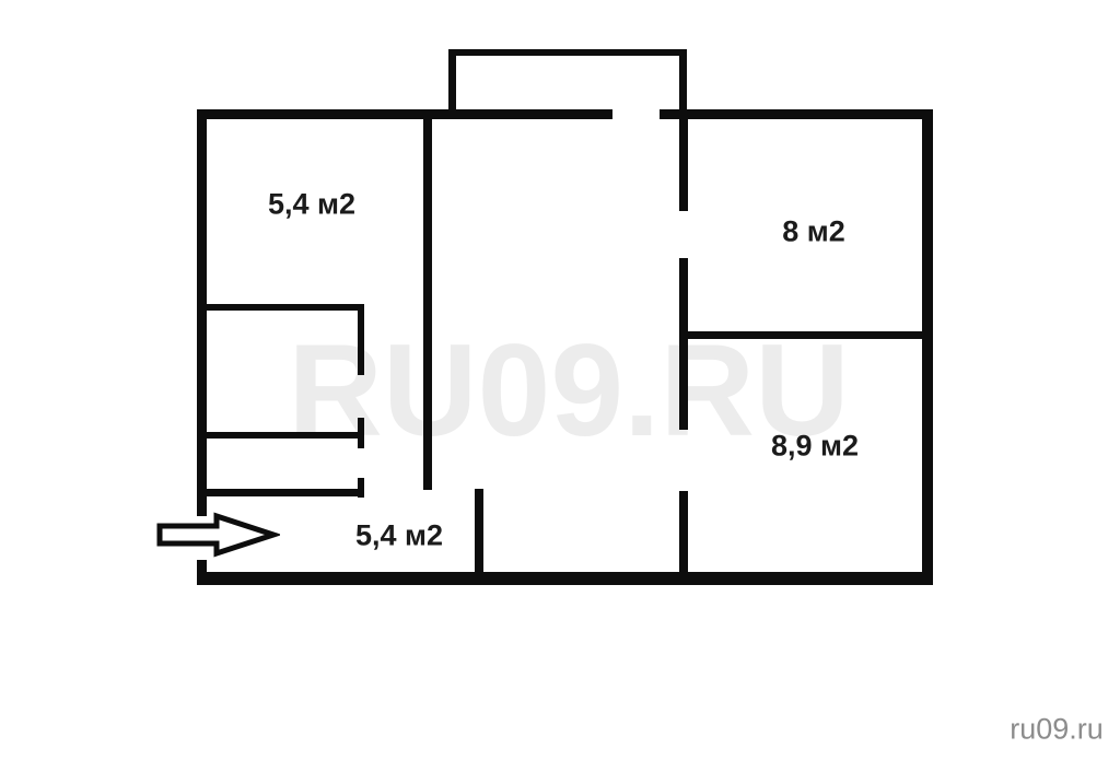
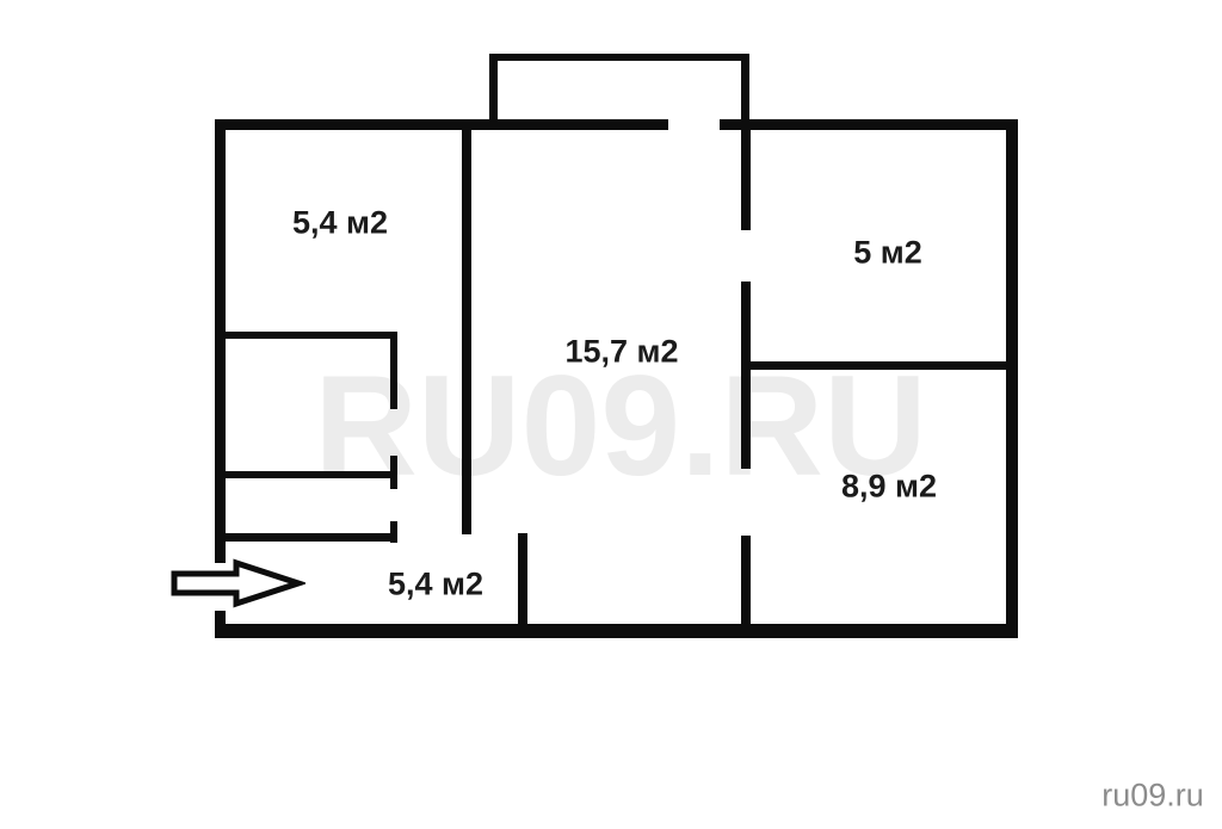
  R09.RU
  5,4 м2
- 8 м2
+ 5 м2
+ 15,7 м2
  8,9 м2
  5,4 м2
  ru09.ru
